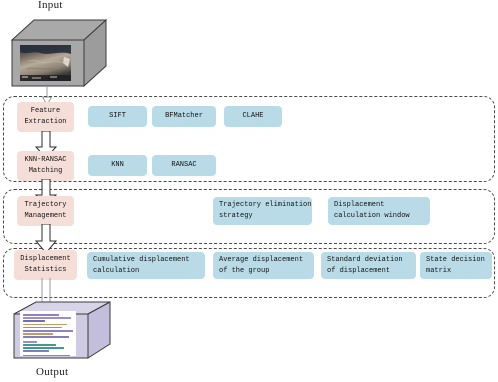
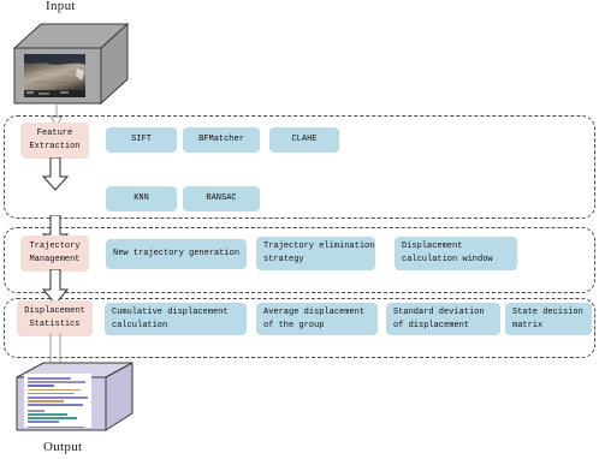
  Input
  Feature
  Extraction
  SIFT
  BFMatcher
  CLAHE
- KNN-RANSAC
- Matching
  KNN
  RANSAC
  Trajectory
  Management
+ New trajectory generation
  Trajectory elimination
  strategy
  Displacement
  calculation window
  Displacement
  Statistics
  Cumulative displacement
  calculation
  Average displacement
  of the group
  Standard deviation
  of displacement
  State decision
  matrix
  Output
